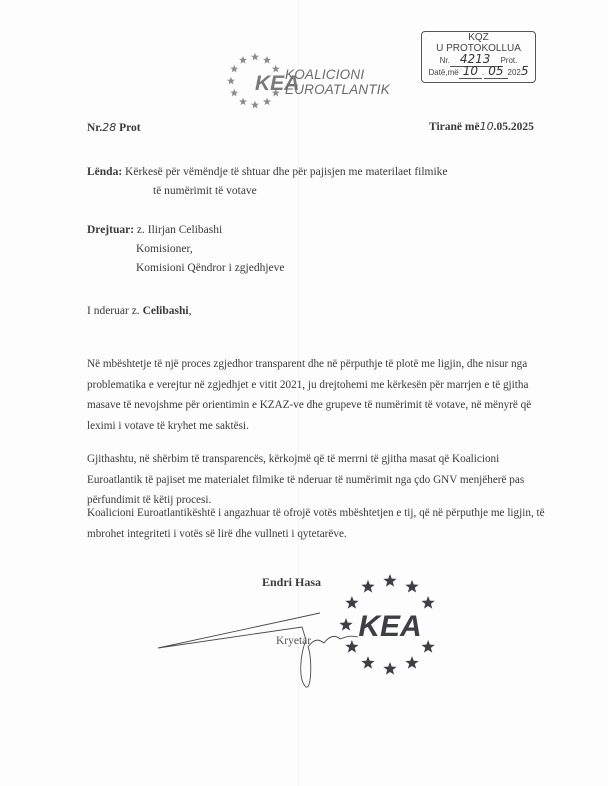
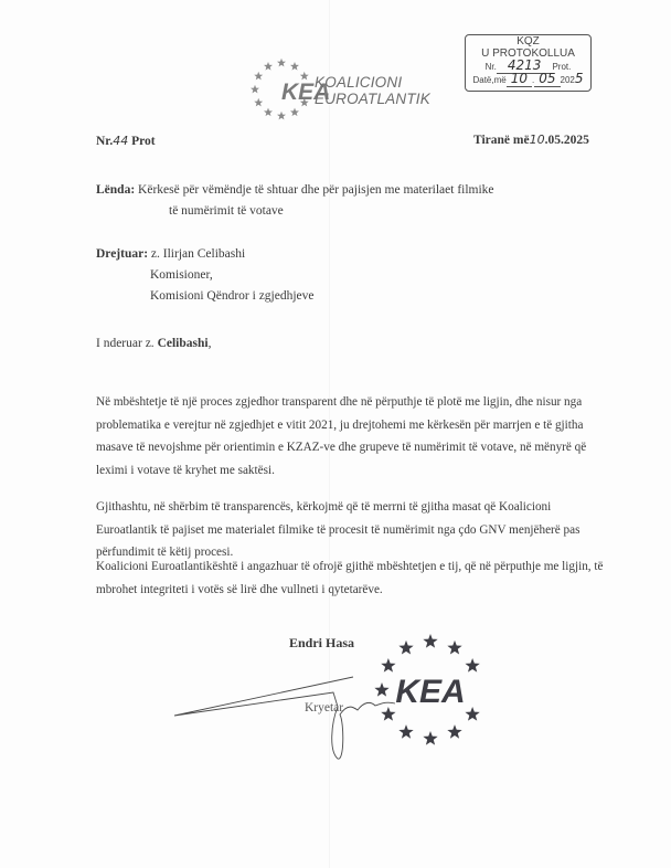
  KEA
  KOALICIONI
  EUROATLANTIK
  KQZ
  U PROTOKOLLUA
  Nr. 4213 Prot.
  Datë,më 10 . 05 2025
- Nr.28 Prot
+ Nr.44 Prot
  Tiranë më10.05.2025
  Lënda: Kërkesë për vëmëndje të shtuar dhe për pajisjen me materilaet filmike
  të numërimit të votave
  Drejtuar: z. Ilirjan Celibashi
  Komisioner,
  Komisioni Qëndror i zgjedhjeve
  I nderuar z. Celibashi,
  Në mbështetje të një proces zgjedhor transparent dhe në përputhje të plotë me ligjin, dhe nisur nga problematika e verejtur në zgjedhjet e vitit 2021, ju drejtohemi me kërkesën për marrjen e të gjitha masave të nevojshme për orientimin e KZAZ-ve dhe grupeve të numërimit të votave, në mënyrë që leximi i votave të kryhet me saktësi.
- Gjithashtu, në shërbim të transparencës, kërkojmë që të merrni të gjitha masat që Koalicioni Euroatlantik të pajiset me materialet filmike të nderuar të numërimit nga çdo GNV menjëherë pas përfundimit të këtij procesi.
+ Gjithashtu, në shërbim të transparencës, kërkojmë që të merrni të gjitha masat që Koalicioni Euroatlantik të pajiset me materialet filmike të procesit të numërimit nga çdo GNV menjëherë pas përfundimit të këtij procesi.
- Koalicioni Euroatlantikështë i angazhuar të ofrojë votës mbështetjen e tij, që në përputhje me ligjin, të mbrohet integriteti i votës së lirë dhe vullneti i qytetarëve.
+ Koalicioni Euroatlantikështë i angazhuar të ofrojë gjithë mbështetjen e tij, që në përputhje me ligjin, të mbrohet integriteti i votës së lirë dhe vullneti i qytetarëve.
  Endri Hasa
  Kryetar
  KEA
